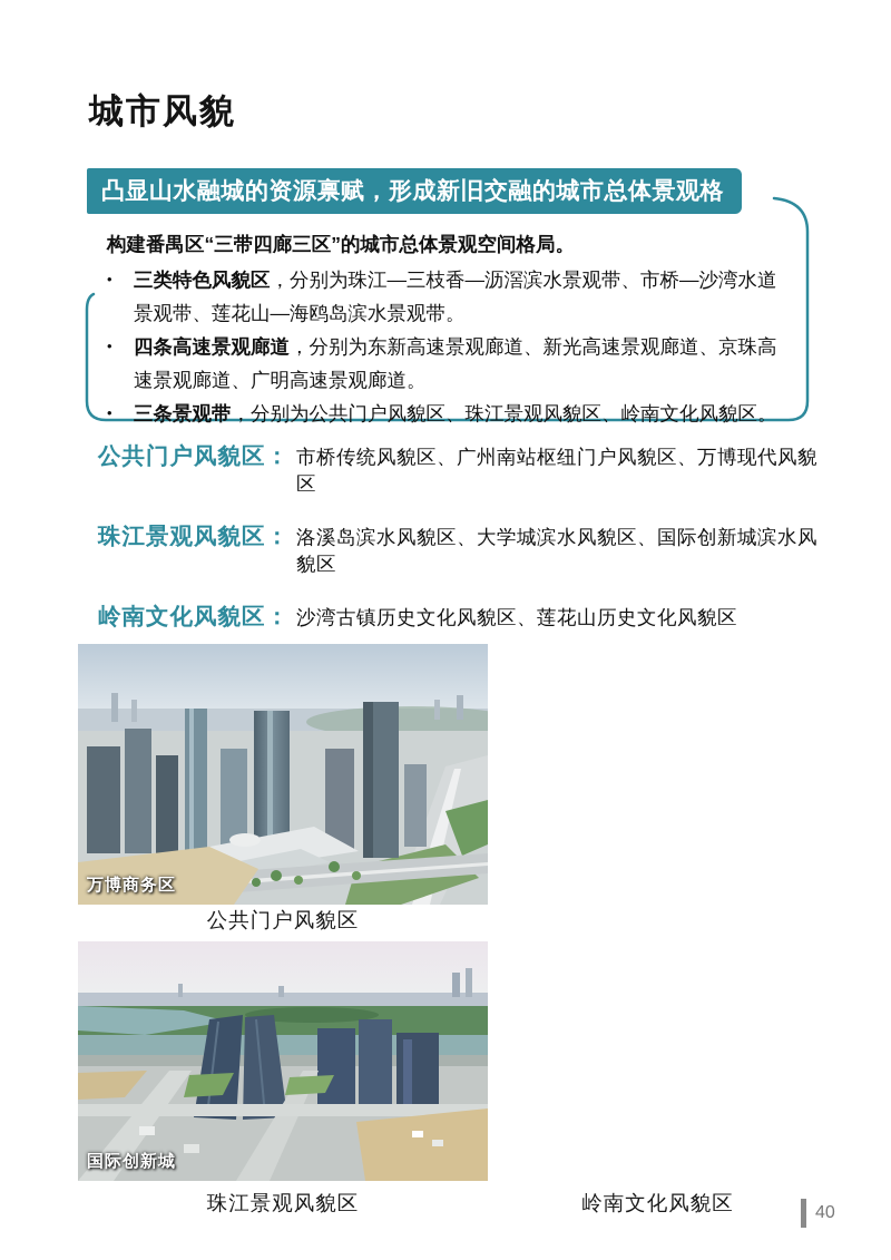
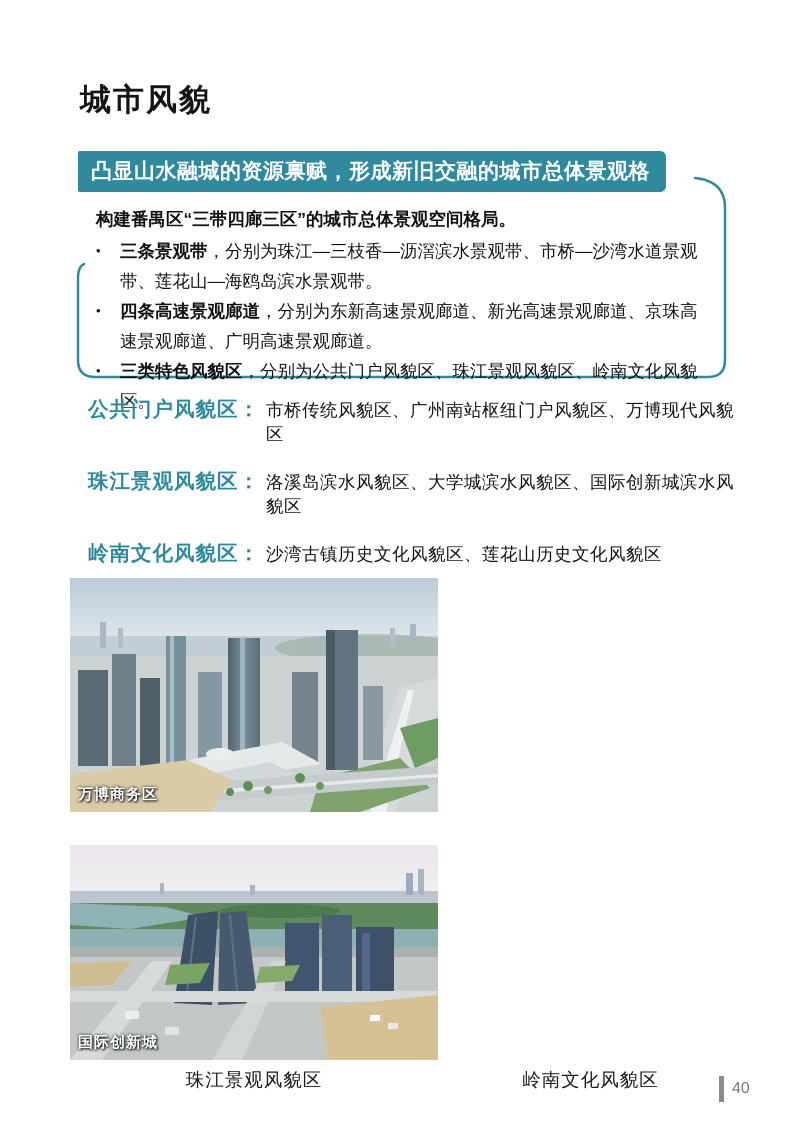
  城市风貌
  凸显山水融城的资源禀赋，形成新旧交融的城市总体景观格局
  构建番禺区“三带四廊三区”的城市总体景观空间格局。
  •
- 三类特色风貌区，分别为珠江—三枝香—沥滘滨水景观带、市桥—沙湾水道景观带、莲花山—海鸥岛滨水景观带。
+ 三条景观带，分别为珠江—三枝香—沥滘滨水景观带、市桥—沙湾水道景观带、莲花山—海鸥岛滨水景观带。
  •
  四条高速景观廊道，分别为东新高速景观廊道、新光高速景观廊道、京珠高速景观廊道、广明高速景观廊道。
  •
- 三条景观带，分别为公共门户风貌区、珠江景观风貌区、岭南文化风貌区。
+ 三类特色风貌区，分别为公共门户风貌区、珠江景观风貌区、岭南文化风貌区。
  公共门户风貌区：
  市桥传统风貌区、广州南站枢纽门户风貌区、万博现代风貌区
  珠江景观风貌区：
  洛溪岛滨水风貌区、大学城滨水风貌区、国际创新城滨水风貌区
  岭南文化风貌区：
  沙湾古镇历史文化风貌区、莲花山历史文化风貌区
  万博商务区
- 公共门户风貌区
  国际创新城
  珠江景观风貌区
  岭南文化风貌区
  40
